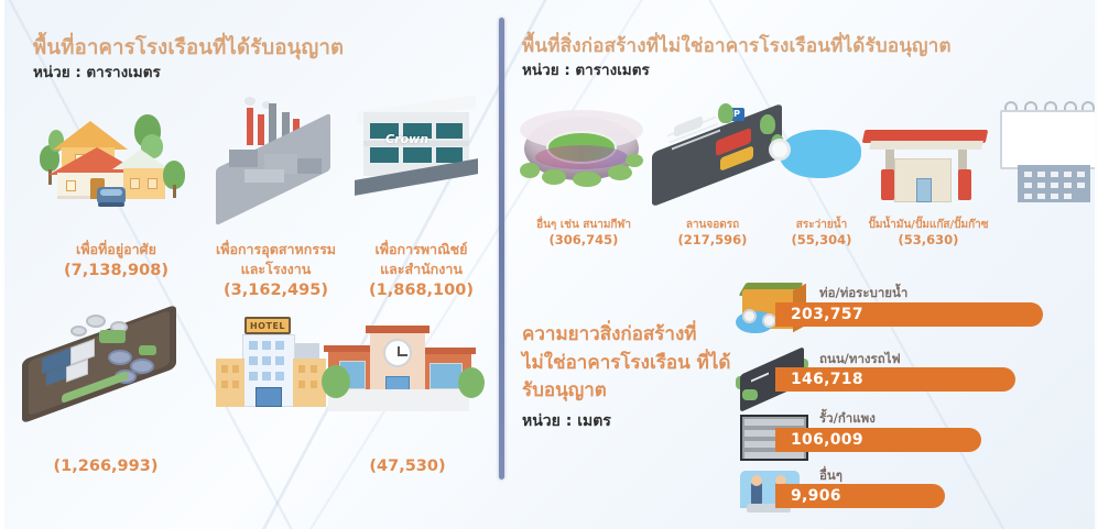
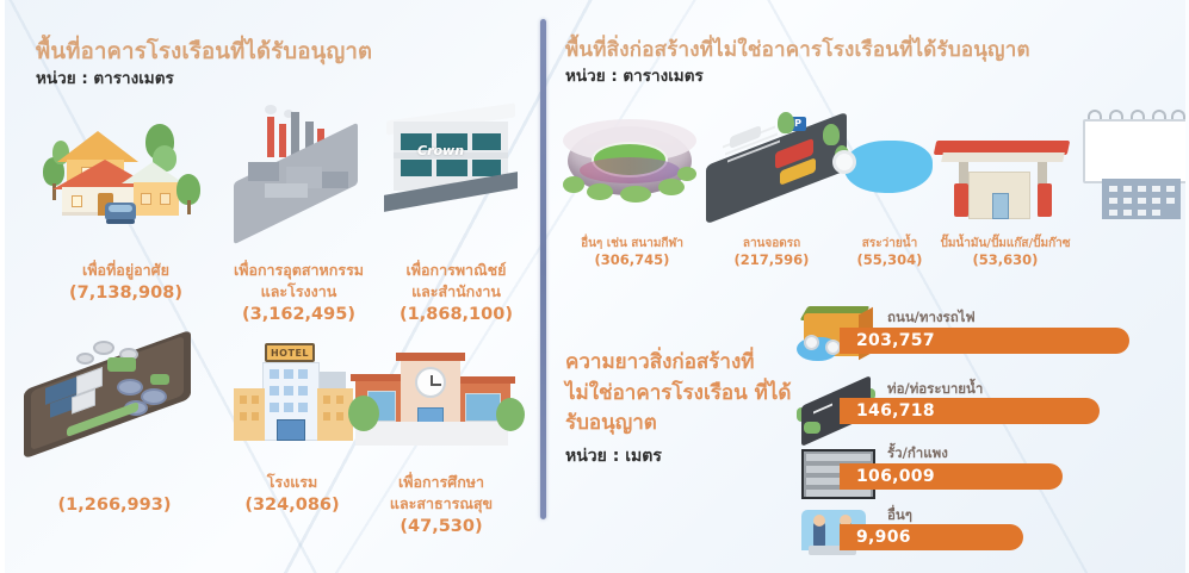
  พื้นที่อาคารโรงเรือนที่ได้รับอนุญาต
  หน่วย : ตารางเมตร
  Crown
  เพื่อที่อยู่อาศัย
  (7,138,908)
  เพื่อการอุตสาหกรรม
  และโรงงาน
  (3,162,495)
  เพื่อการพาณิชย์
  และสำนักงาน
  (1,868,100)
  HOTEL
  (1,266,993)
+ โรงแรม
+ (324,086)
+ เพื่อการศึกษา
+ และสาธารณสุข
  (47,530)
  พื้นที่สิ่งก่อสร้างที่ไม่ใช่อาคารโรงเรือนที่ได้รับอนุญาต
  หน่วย : ตารางเมตร
  P
  อื่นๆ เช่น สนามกีฬา
  (306,745)
  ลานจอดรถ
  (217,596)
  สระว่ายน้ำ
  (55,304)
  ปั๊มน้ำมัน/ปั๊มแก๊ส/ปั๊มก๊าซ
  (53,630)
  ความยาวสิ่งก่อสร้างที่ ไม่ใช่อาคารโรงเรือน ที่ได้รับอนุญาต
  หน่วย : เมตร
- ท่อ/ท่อระบายน้ำ
+ ถนน/ทางรถไฟ
  203,757
- ถนน/ทางรถไฟ
+ ท่อ/ท่อระบายน้ำ
  146,718
  รั้ว/กำแพง
  106,009
  อื่นๆ
  9,906
